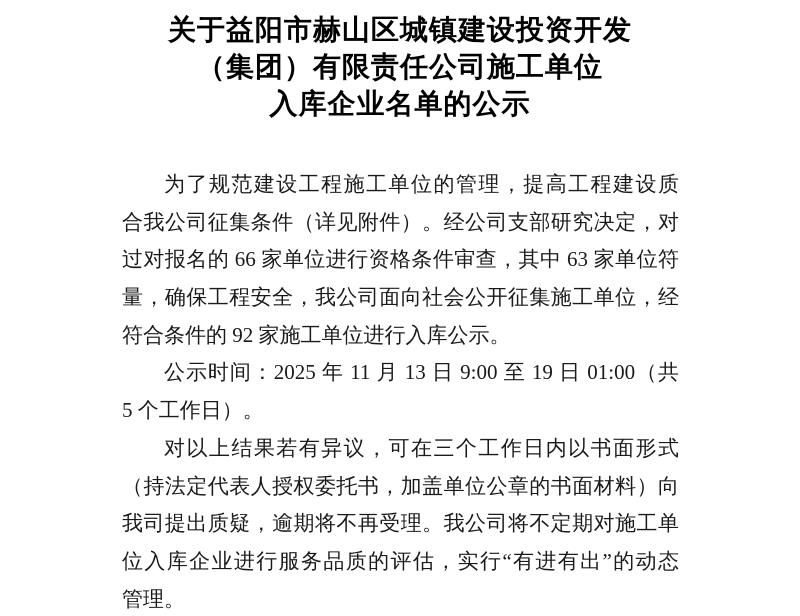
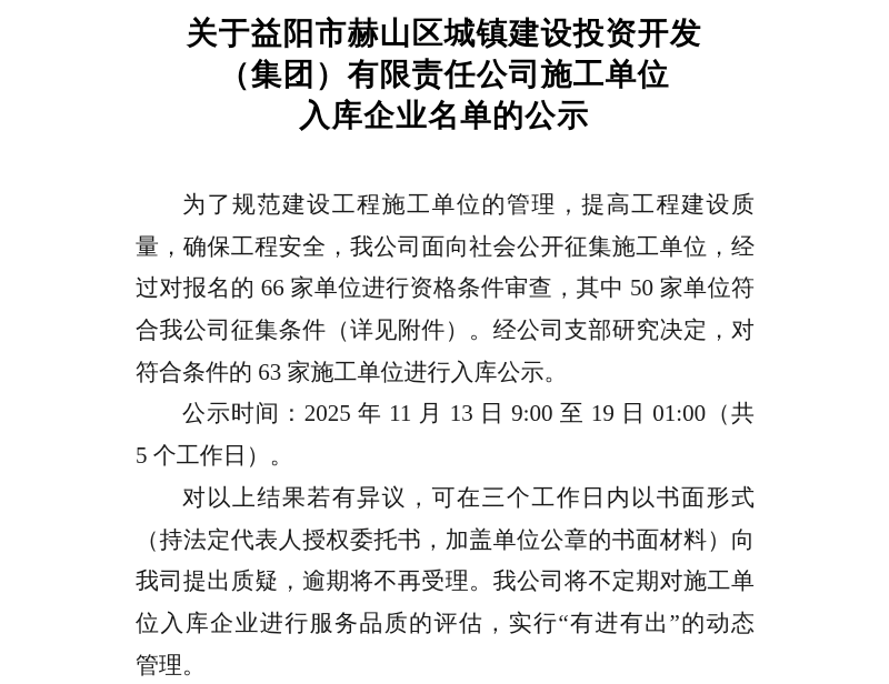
  关于益阳市赫山区城镇建设投资开发
  （集团）有限责任公司施工单位
  入库企业名单的公示
  为了规范建设工程施工单位的管理，提高工程建设质
- 合我公司征集条件（详见附件）。经公司支部研究决定，对
+ 量，确保工程安全，我公司面向社会公开征集施工单位，经
- 过对报名的 66 家单位进行资格条件审查，其中 63 家单位符
+ 过对报名的 66 家单位进行资格条件审查，其中 50 家单位符
- 量，确保工程安全，我公司面向社会公开征集施工单位，经
+ 合我公司征集条件（详见附件）。经公司支部研究决定，对
- 符合条件的 92 家施工单位进行入库公示。
+ 符合条件的 63 家施工单位进行入库公示。
  公示时间：2025 年 11 月 13 日 9:00 至 19 日 01:00（共
  5 个工作日）。
  对以上结果若有异议，可在三个工作日内以书面形式
  （持法定代表人授权委托书，加盖单位公章的书面材料）向
  我司提出质疑，逾期将不再受理。我公司将不定期对施工单
  位入库企业进行服务品质的评估，实行“有进有出”的动态
  管理。
